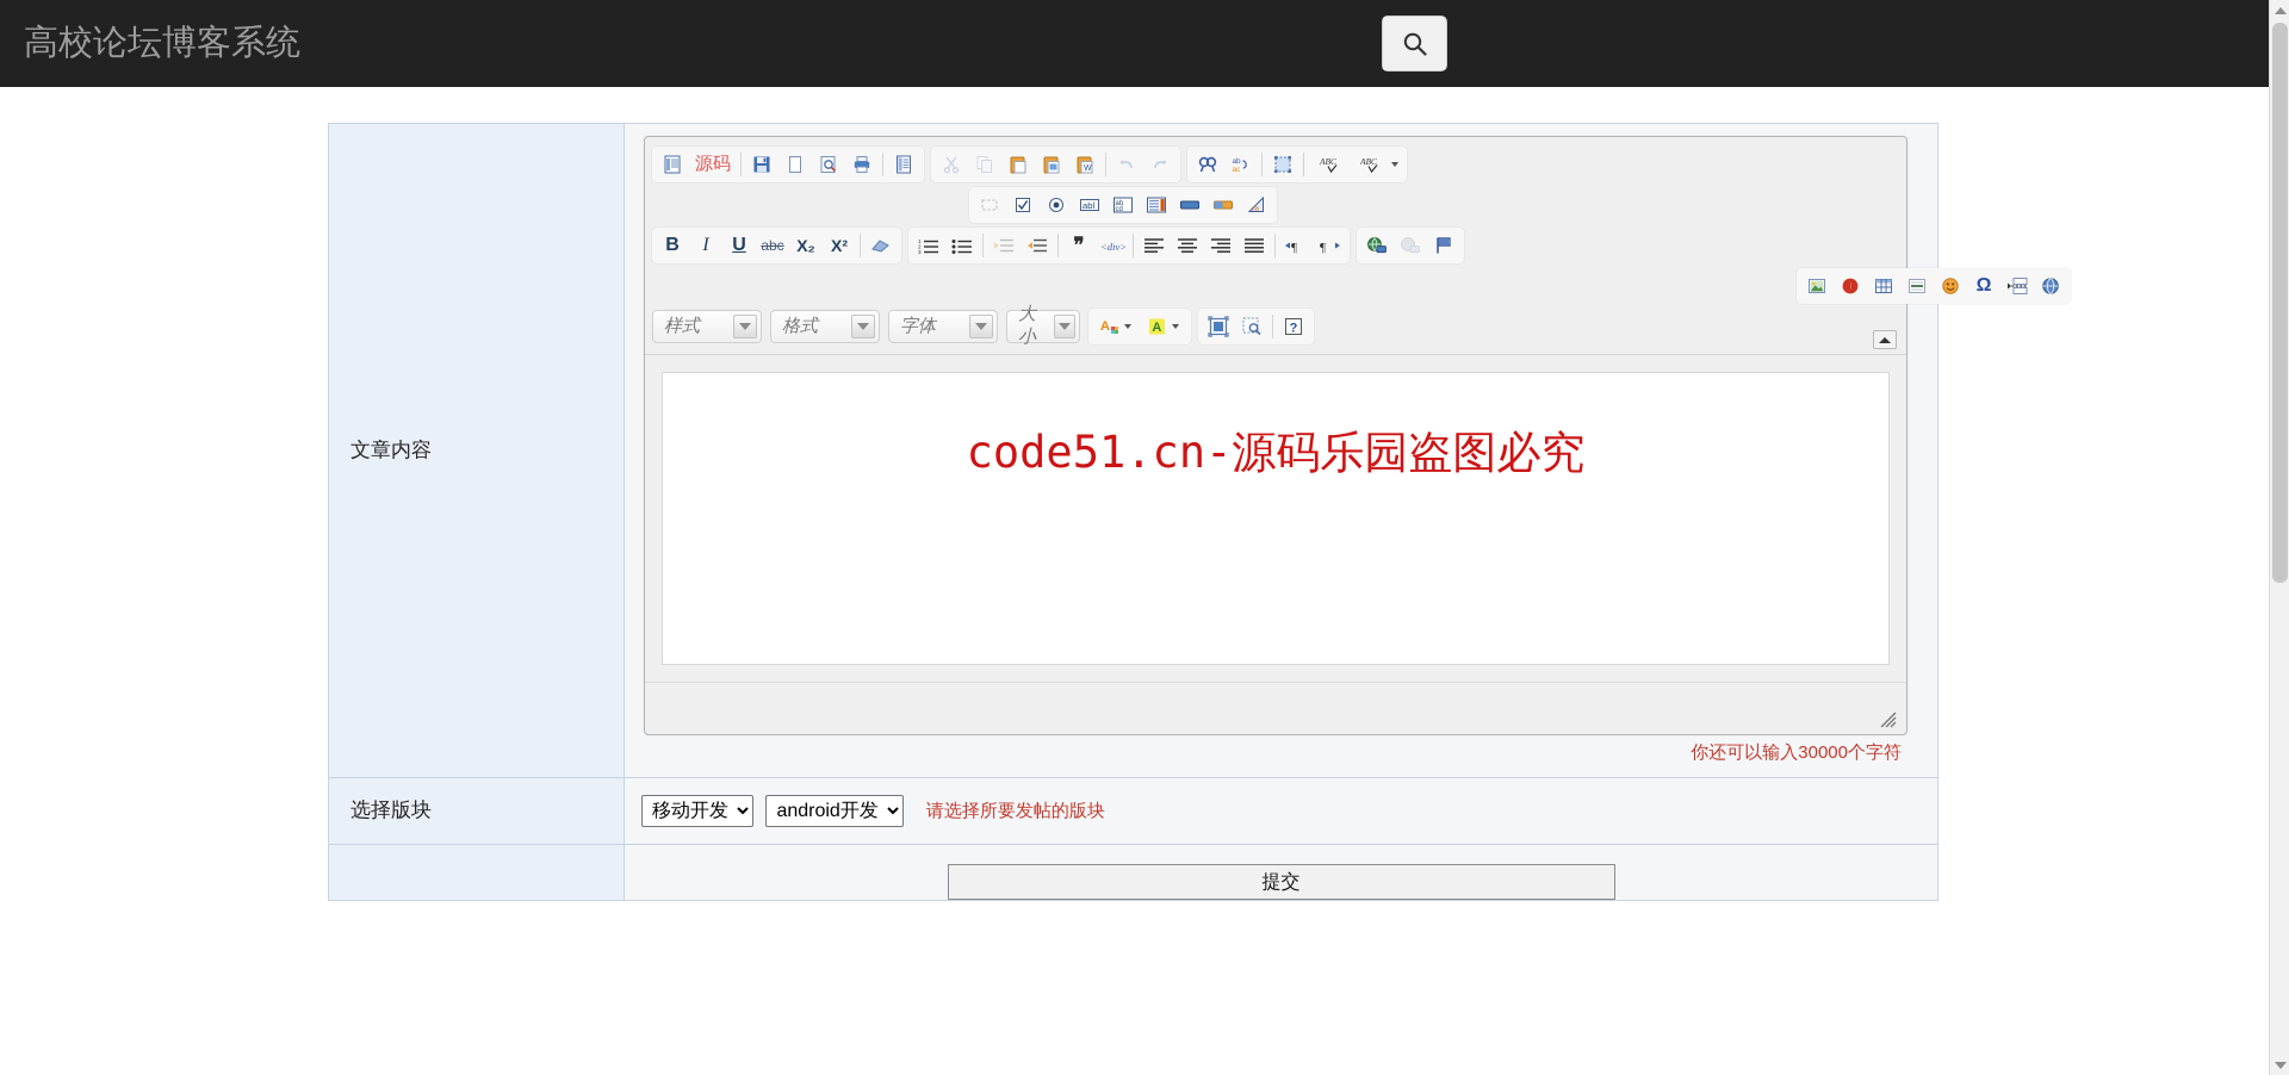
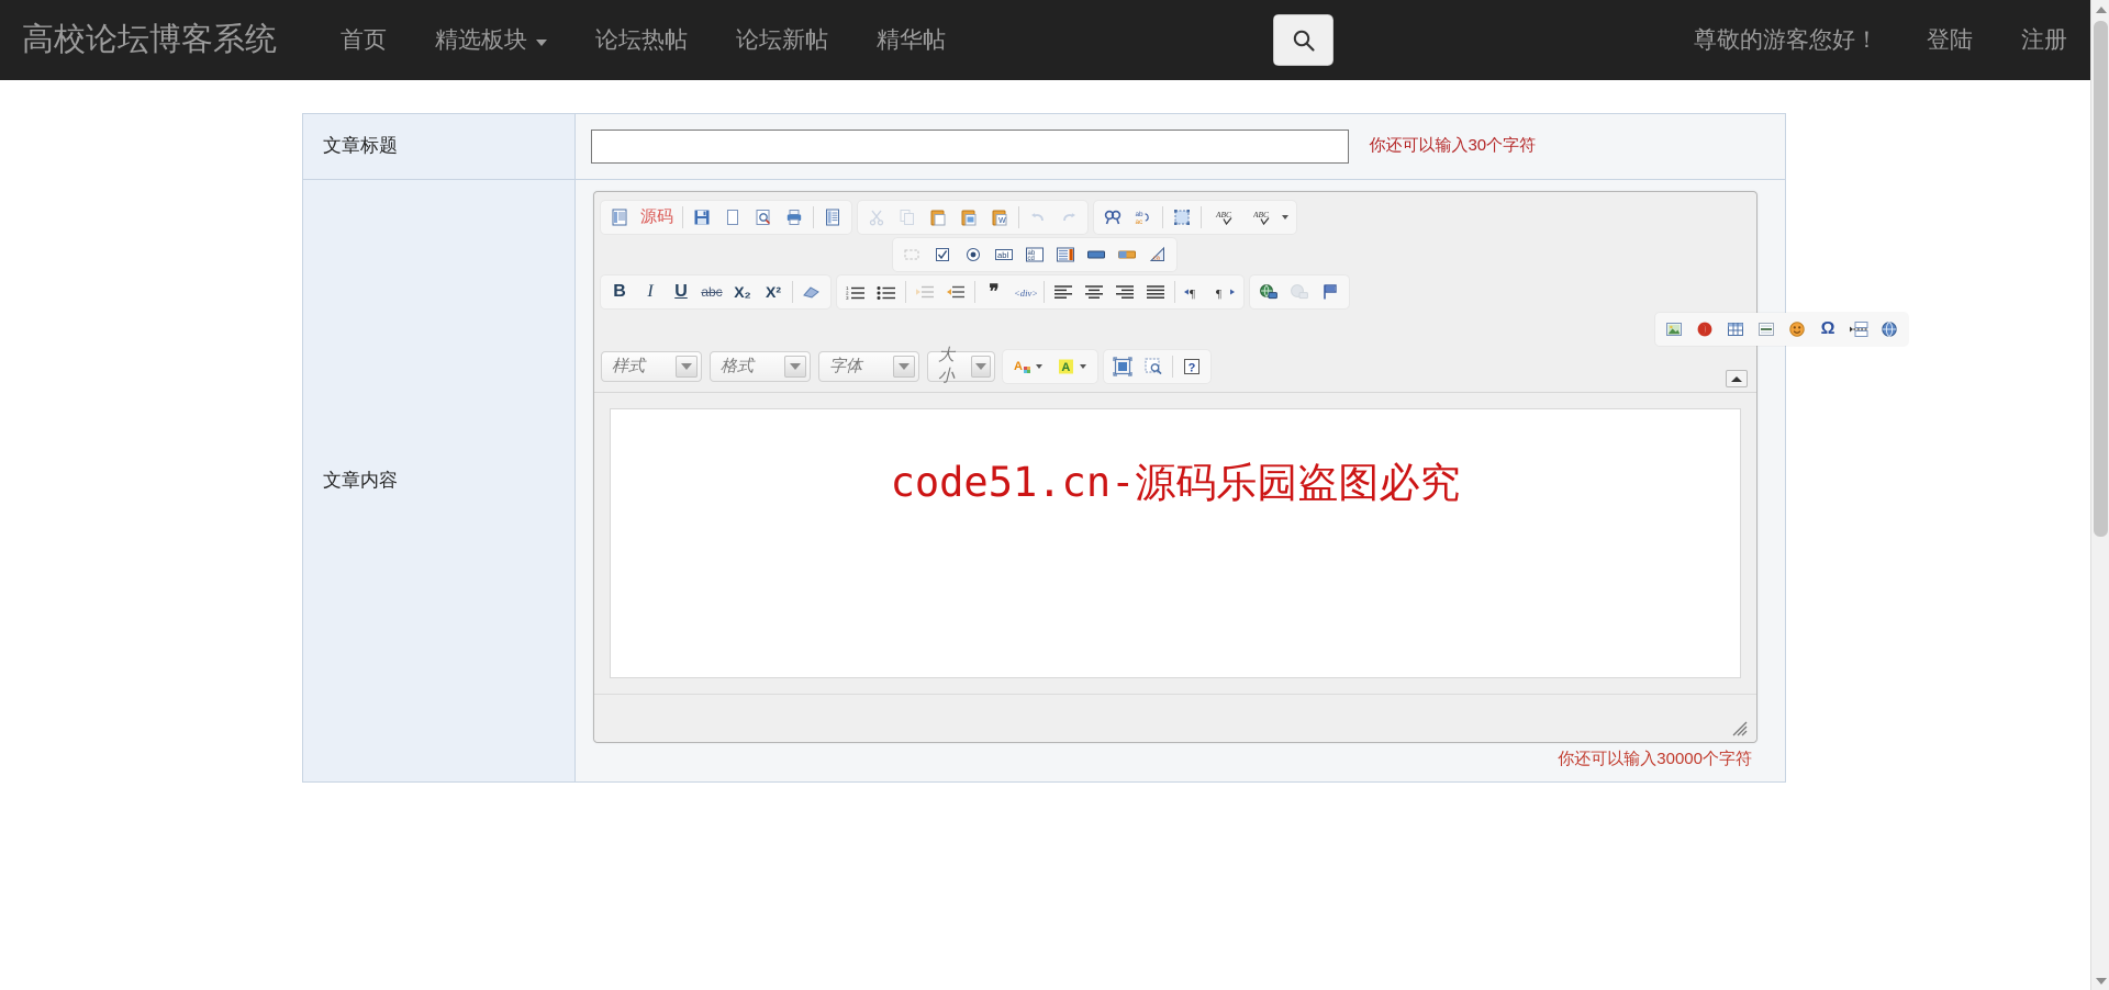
  高校论坛博客系统
+ 首页
+ 精选板块
+ 论坛热帖
+ 论坛新帖
+ 精华帖
+ 尊敬的游客您好！
+ 登陆
+ 注册
+ 文章标题	你还可以输入30个字符
  文章内容	源码 ABC ABC abl B I U abc X₂ X² ❞ <div> ¶ ¶ Ω 样式 格式 字体 大小 A A ? code51.cn-源码乐园盗图必究 你还可以输入30000个字符
- 选择版块	移动开发 android开发 请选择所要发帖的版块
- 	提交
